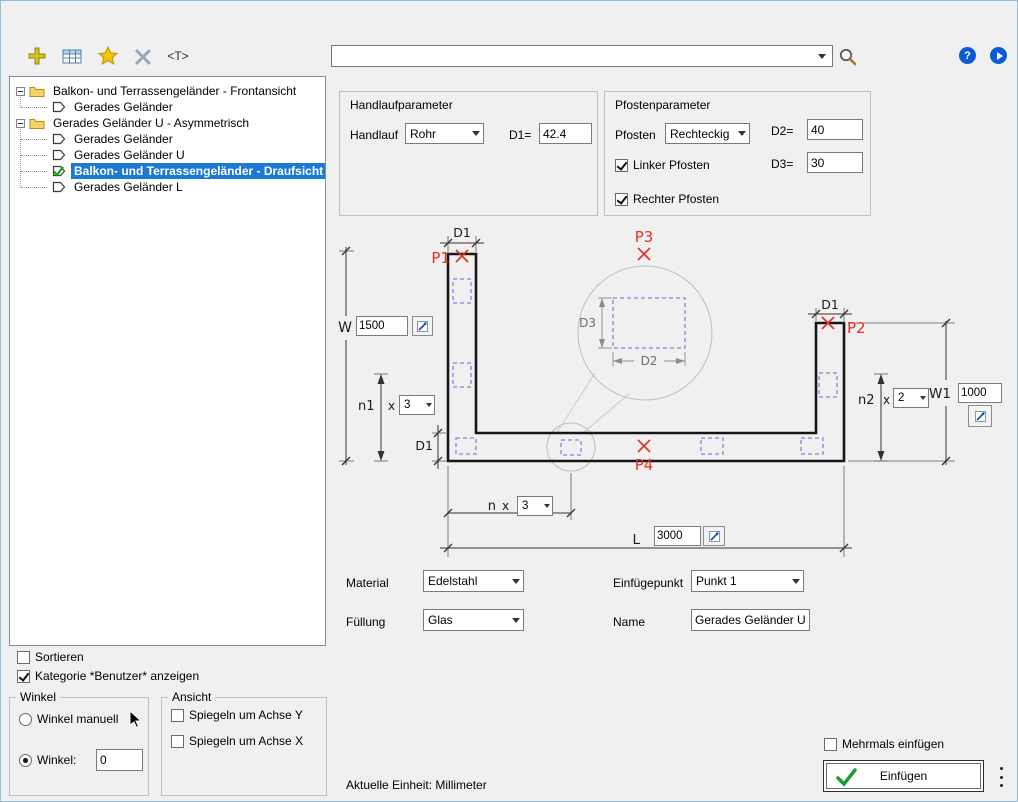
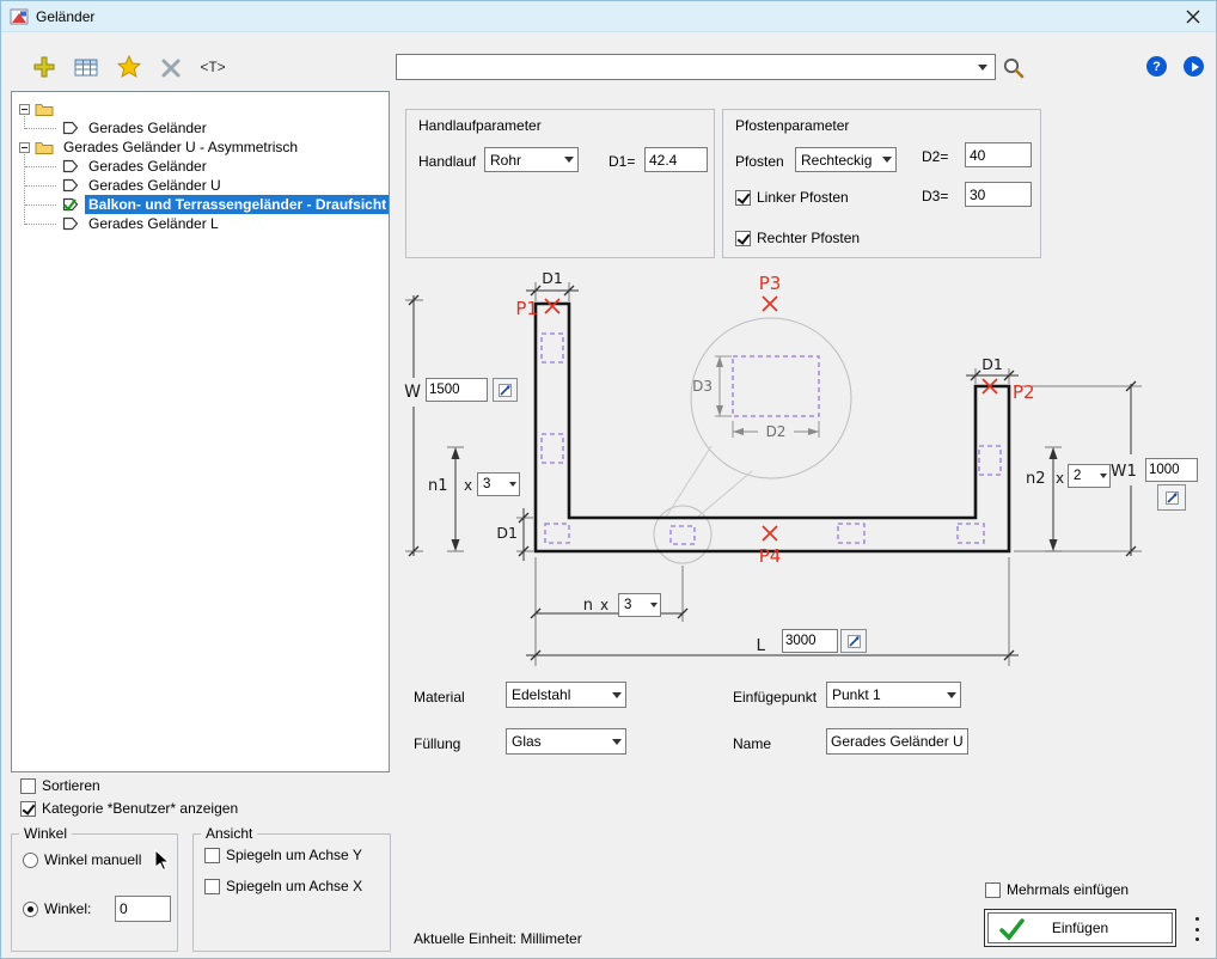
+ Geländer
  <T>
  ?
- Balkon- und Terrassengeländer - Frontansicht
  Gerades Geländer
  Gerades Geländer U - Asymmetrisch
  Gerades Geländer
  Gerades Geländer U
  Balkon- und Terrassengeländer - Draufsicht
  Gerades Geländer L
  Handlaufparameter
  Handlauf
  Rohr
  D1=
  42.4
  Pfostenparameter
  Pfosten
  Rechteckig
  D2=
  40
  D3=
  30
  Linker Pfosten
  Rechter Pfosten
  P1
  P3
  P2
  P4
  D1
  D1
  D1
  W
  W1
  L
  n1
  x
  n2
  x
  n
  x
  D3
  D2
  1500
  3
  2
  1000
  3
  3000
  Material
  Edelstahl
  Einfügepunkt
  Punkt 1
  Füllung
  Glas
  Name
  Gerades Geländer U
  Sortieren
  Kategorie *Benutzer* anzeigen
  Winkel
  Winkel manuell
  Winkel:
  0
  Ansicht
  Spiegeln um Achse Y
  Spiegeln um Achse X
  Aktuelle Einheit: Millimeter
  Mehrmals einfügen
  Einfügen
